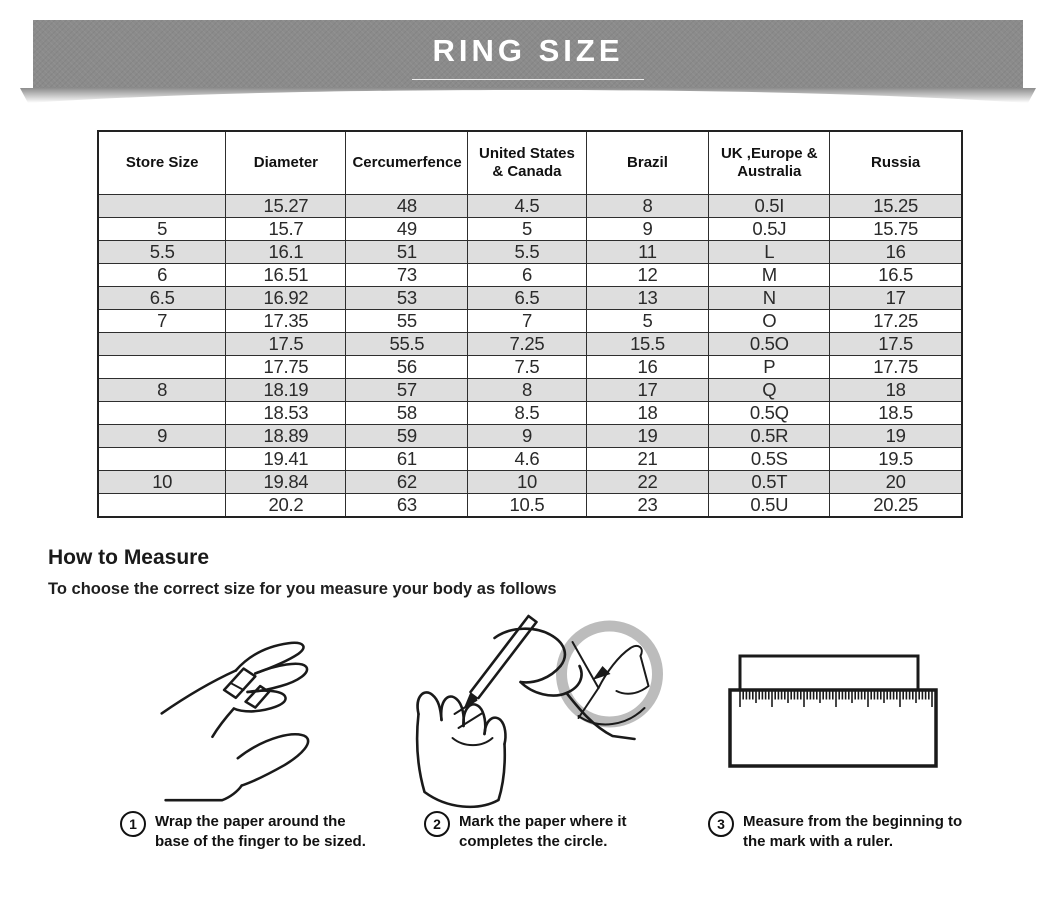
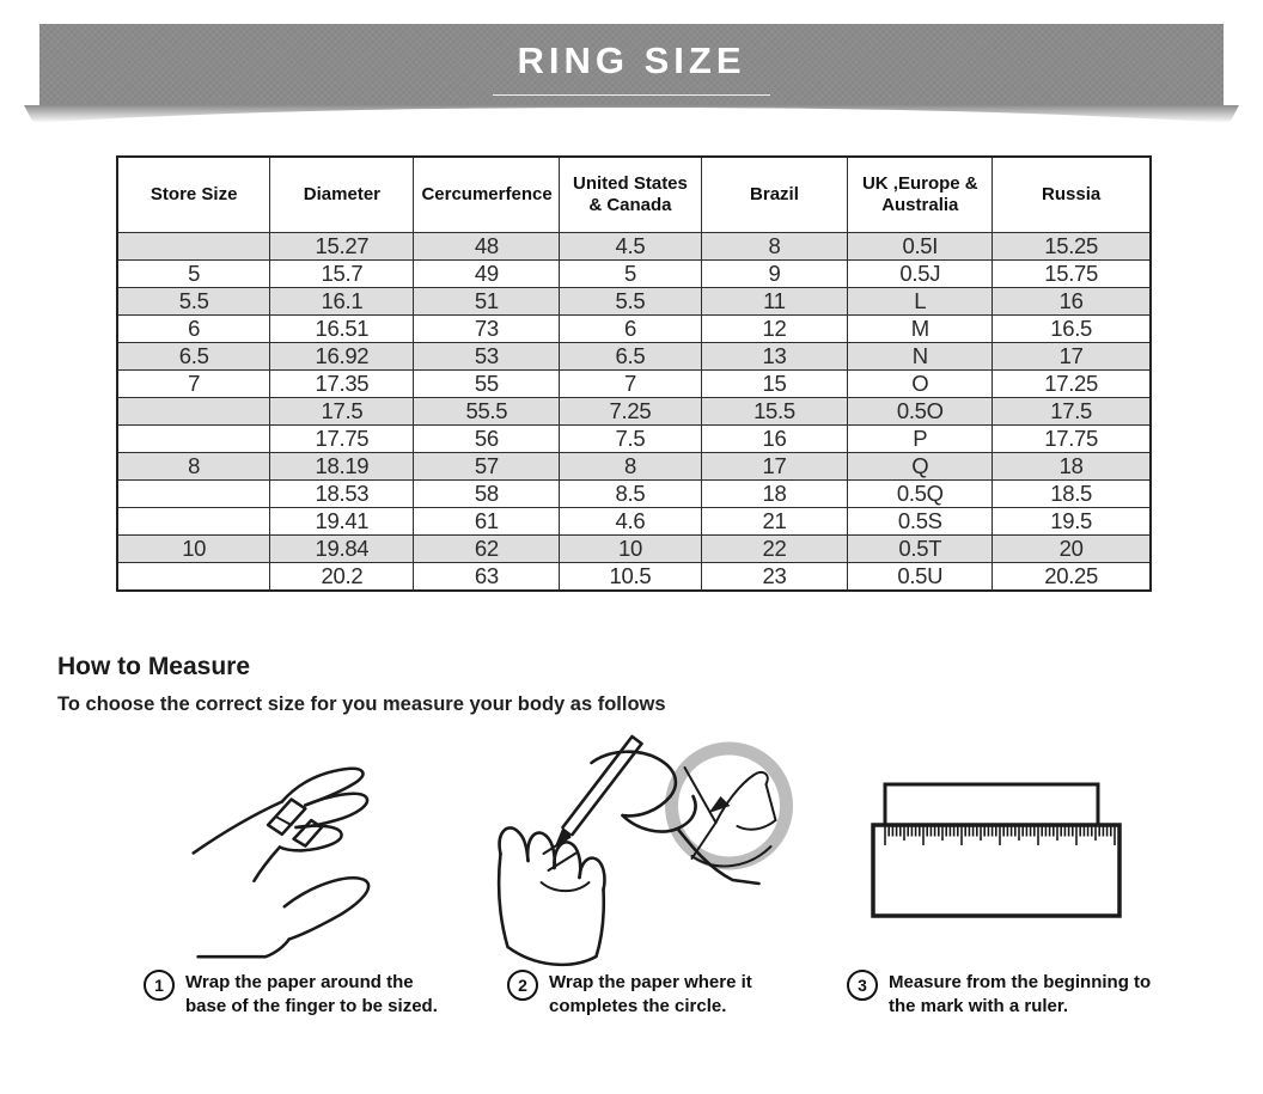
  RING SIZE
  Store Size	Diameter	Cercumerfence	United States & Canada	Brazil	UK ,Europe & Australia	Russia
  	15.27	48	4.5	8	0.5I	15.25
  5	15.7	49	5	9	0.5J	15.75
  5.5	16.1	51	5.5	11	L	16
  6	16.51	73	6	12	M	16.5
  6.5	16.92	53	6.5	13	N	17
- 7	17.35	55	7	5	O	17.25
+ 7	17.35	55	7	15	O	17.25
  	17.5	55.5	7.25	15.5	0.5O	17.5
  	17.75	56	7.5	16	P	17.75
  8	18.19	57	8	17	Q	18
  	18.53	58	8.5	18	0.5Q	18.5
- 9	18.89	59	9	19	0.5R	19
  	19.41	61	4.6	21	0.5S	19.5
  10	19.84	62	10	22	0.5T	20
  	20.2	63	10.5	23	0.5U	20.25
  How to Measure
  To choose the correct size for you measure your body as follows
  1
  Wrap the paper around the
  base of the finger to be sized.
  2
- Mark the paper where it
+ Wrap the paper where it
  completes the circle.
  3
  Measure from the beginning to
  the mark with a ruler.
